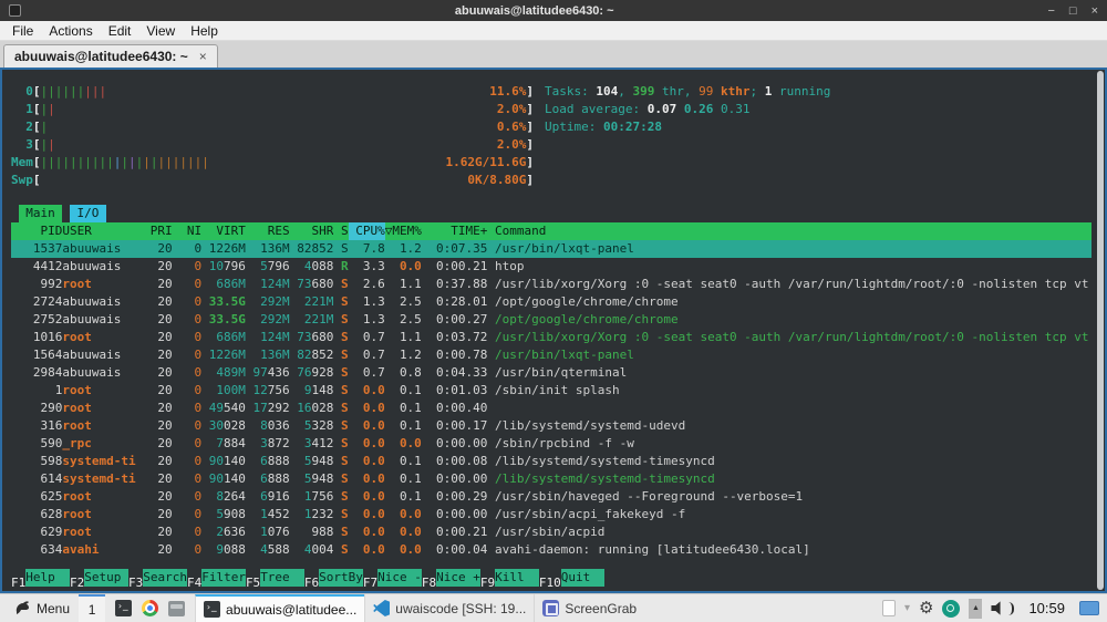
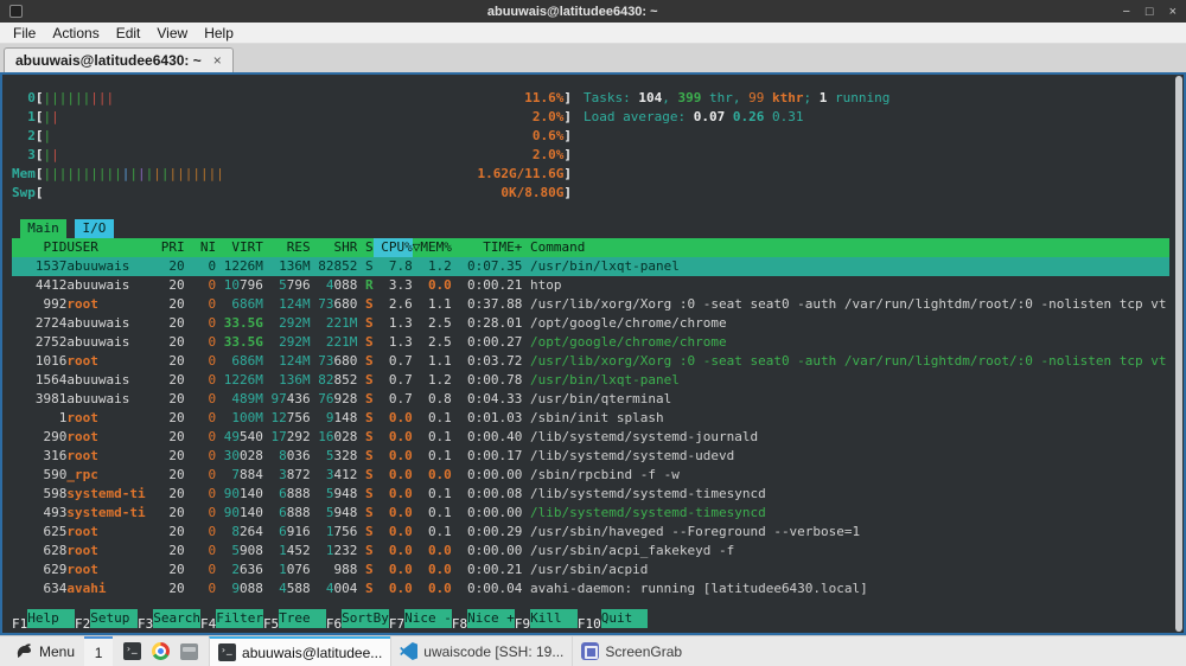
  abuuwais@latitudee6430: ~
  −
  □
  ×
  File
  Actions
  Edit
  View
  Help
  abuuwais@latitudee6430: ~
  ×
  0
  [
  |||||||||
  11.6%
  ]
  1
  [
  ||
  2.0%
  ]
  2
  [
  |
  0.6%
  ]
  3
  [
  ||
  2.0%
  ]
  Mem
  [
  |||||||||||||||||||||||
  1.62G/11.6G
  ]
  Swp
  [
  0K/8.80G
  ]
  Tasks: 104, 399 thr, 99 kthr; 1 running
  Load average: 0.07 0.26 0.31
- Uptime: 00:27:28
  Main I/O
  PID
  USER
  PRI
  NI
  VIRT
  RES
  SHR
  S
  CPU%
  ▽MEM%
  TIME+
  Command
  1537
  abuuwais
  20
  0
  1226M
  136M
  82852
  S
  7.8
  1.2
  0:07.35
  /usr/bin/lxqt-panel
  4412
  abuuwais
  20
  0
  10796
  5796
  4088
  R
  3.3
  0.0
  0:00.21
  htop
  992
  root
  20
  0
  686M
  124M
  73680
  S
  2.6
  1.1
  0:37.88
  /usr/lib/xorg/Xorg :0 -seat seat0 -auth /var/run/lightdm/root/:0 -nolisten tcp vt
  2724
  abuuwais
  20
  0
  33.5G
  292M
  221M
  S
  1.3
  2.5
  0:28.01
  /opt/google/chrome/chrome
  2752
  abuuwais
  20
  0
  33.5G
  292M
  221M
  S
  1.3
  2.5
  0:00.27
  /opt/google/chrome/chrome
  1016
  root
  20
  0
  686M
  124M
  73680
  S
  0.7
  1.1
  0:03.72
  /usr/lib/xorg/Xorg :0 -seat seat0 -auth /var/run/lightdm/root/:0 -nolisten tcp vt
  1564
  abuuwais
  20
  0
  1226M
  136M
  82852
  S
  0.7
  1.2
  0:00.78
  /usr/bin/lxqt-panel
- 2984
+ 3981
  abuuwais
  20
  0
  489M
  97436
  76928
  S
  0.7
  0.8
  0:04.33
  /usr/bin/qterminal
  1
  root
  20
  0
  100M
  12756
  9148
  S
  0.0
  0.1
  0:01.03
  /sbin/init splash
  290
  root
  20
  0
  49540
  17292
  16028
  S
  0.0
  0.1
  0:00.40
+ /lib/systemd/systemd-journald
  316
  root
  20
  0
  30028
  8036
  5328
  S
  0.0
  0.1
  0:00.17
  /lib/systemd/systemd-udevd
  590
  _rpc
  20
  0
  7884
  3872
  3412
  S
  0.0
  0.0
  0:00.00
  /sbin/rpcbind -f -w
  598
  systemd-ti
  20
  0
  90140
  6888
  5948
  S
  0.0
  0.1
  0:00.08
  /lib/systemd/systemd-timesyncd
- 614
+ 493
  systemd-ti
  20
  0
  90140
  6888
  5948
  S
  0.0
  0.1
  0:00.00
  /lib/systemd/systemd-timesyncd
  625
  root
  20
  0
  8264
  6916
  1756
  S
  0.0
  0.1
  0:00.29
  /usr/sbin/haveged --Foreground --verbose=1
  628
  root
  20
  0
  5908
  1452
  1232
  S
  0.0
  0.0
  0:00.00
  /usr/sbin/acpi_fakekeyd -f
  629
  root
  20
  0
  2636
  1076
  988
  S
  0.0
  0.0
  0:00.21
  /usr/sbin/acpid
  634
  avahi
  20
  0
  9088
  4588
  4004
  S
  0.0
  0.0
  0:00.04
  avahi-daemon: running [latitudee6430.local]
  F1Help
  F2Setup
  F3Search
  F4Filter
  F5Tree
  F6SortBy
  F7Nice -
  F8Nice +
  F9Kill
  F10Quit
  Menu
  1
  abuuwais@latitudee...
  uwaiscode [SSH: 19...
  ScreenGrab
- ▾
- ⚙
- 10:59
